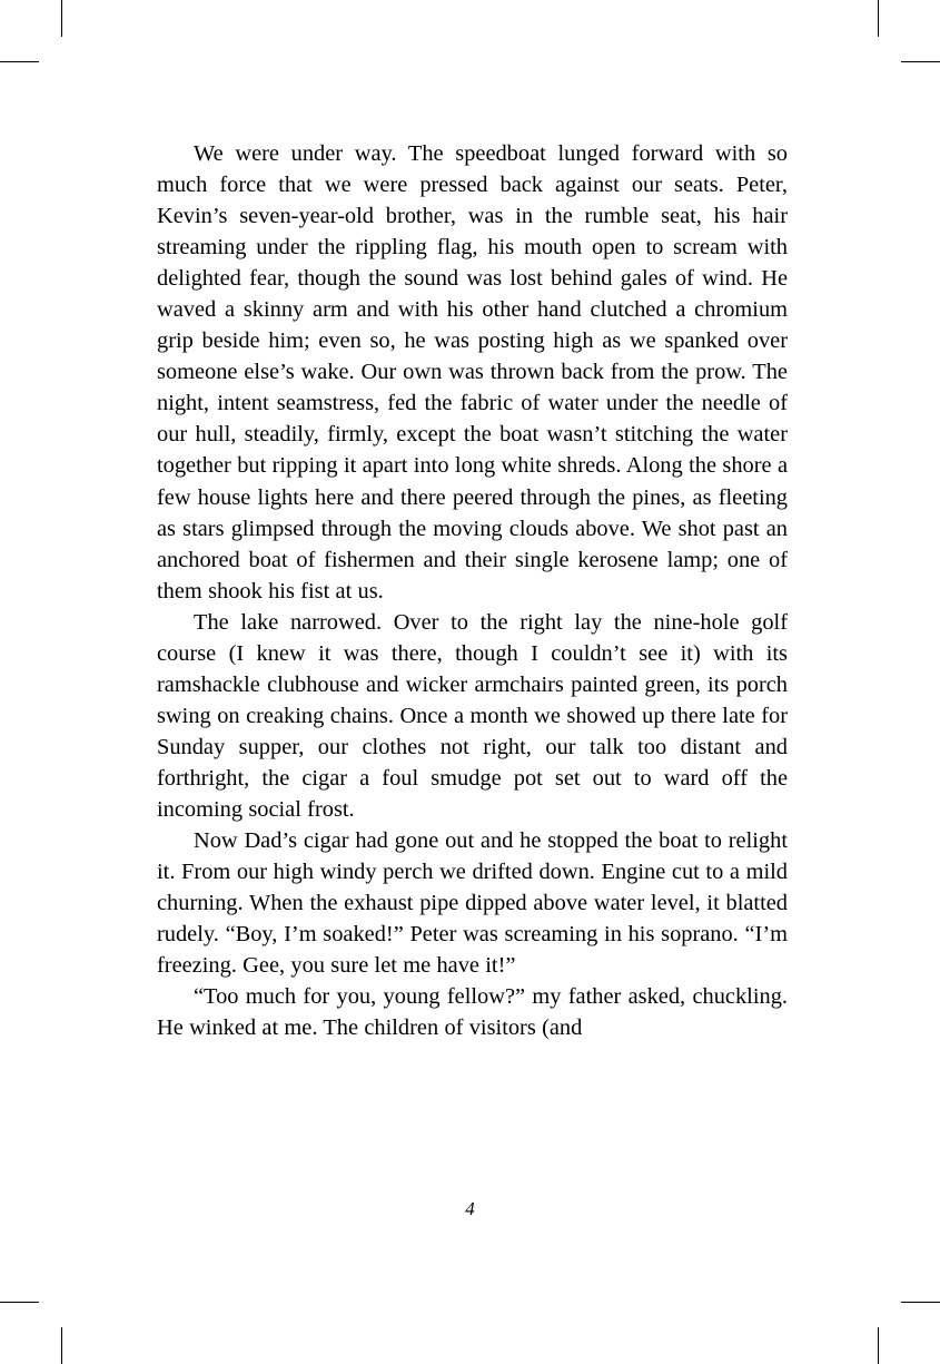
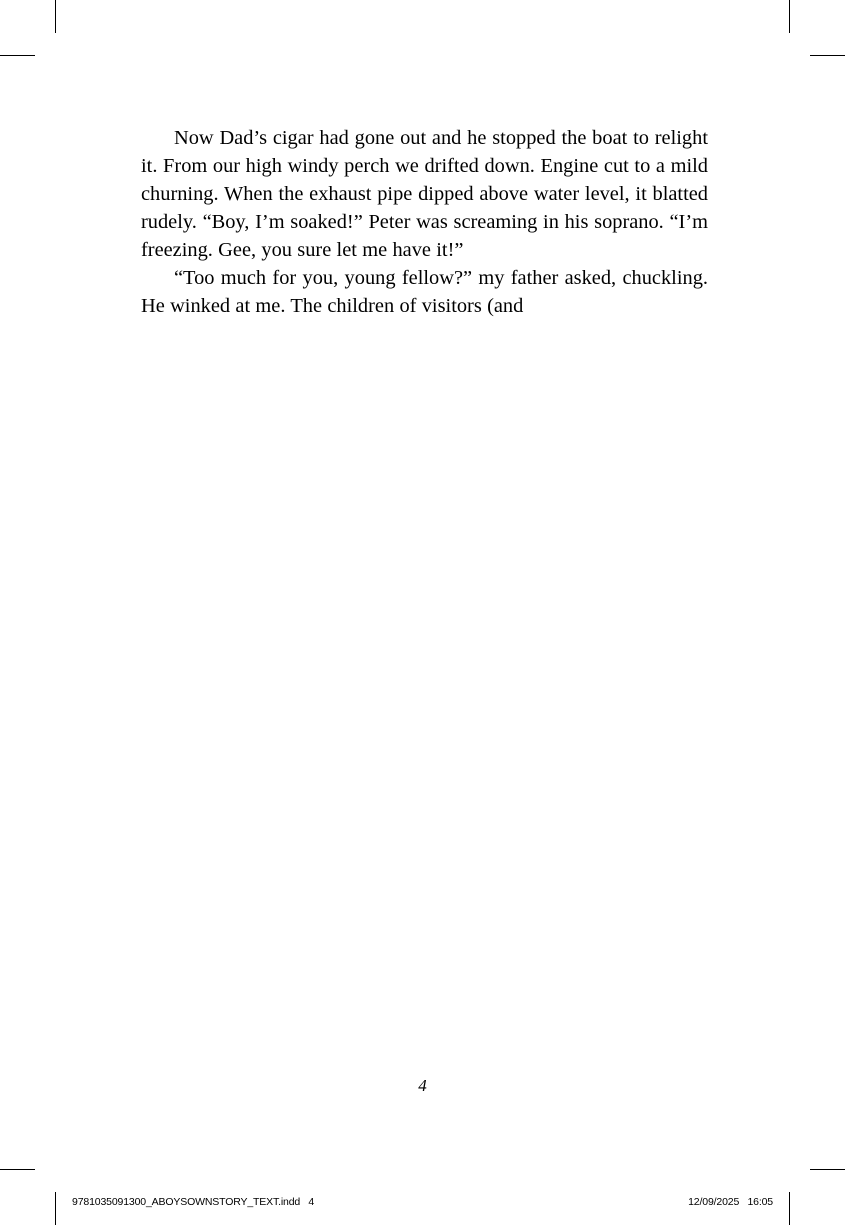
- We were under way. The speedboat lunged forward with so much force that we were pressed back against our seats. Peter, Kevin’s seven-year-old brother, was in the rumble seat, his hair streaming under the rippling flag, his mouth open to scream with delighted fear, though the sound was lost behind gales of wind. He waved a skinny arm and with his other hand clutched a chromium grip beside him; even so, he was posting high as we spanked over someone else’s wake. Our own was thrown back from the prow. The night, intent seamstress, fed the fabric of water under the needle of our hull, steadily, firmly, except the boat wasn’t stitching the water together but ripping it apart into long white shreds. Along the shore a few house lights here and there peered through the pines, as fleeting as stars glimpsed through the moving clouds above. We shot past an anchored boat of fishermen and their single kerosene lamp; one of them shook his fist at us.
- The lake narrowed. Over to the right lay the nine-hole golf course (I knew it was there, though I couldn’t see it) with its ramshackle clubhouse and wicker armchairs painted green, its porch swing on creaking chains. Once a month we showed up there late for Sunday supper, our clothes not right, our talk too distant and forthright, the cigar a foul smudge pot set out to ward off the incoming social frost.
  Now Dad’s cigar had gone out and he stopped the boat to relight it. From our high windy perch we drifted down. Engine cut to a mild churning. When the exhaust pipe dipped above water level, it blatted rudely. “Boy, I’m soaked!” Peter was screaming in his soprano. “I’m freezing. Gee, you sure let me have it!”
  “Too much for you, young fellow?” my father asked, chuckling. He winked at me. The children of visitors (and
  4
+ 9781035091300_ABOYSOWNSTORY_TEXT.indd 4
+ 12/09/2025 16:05
